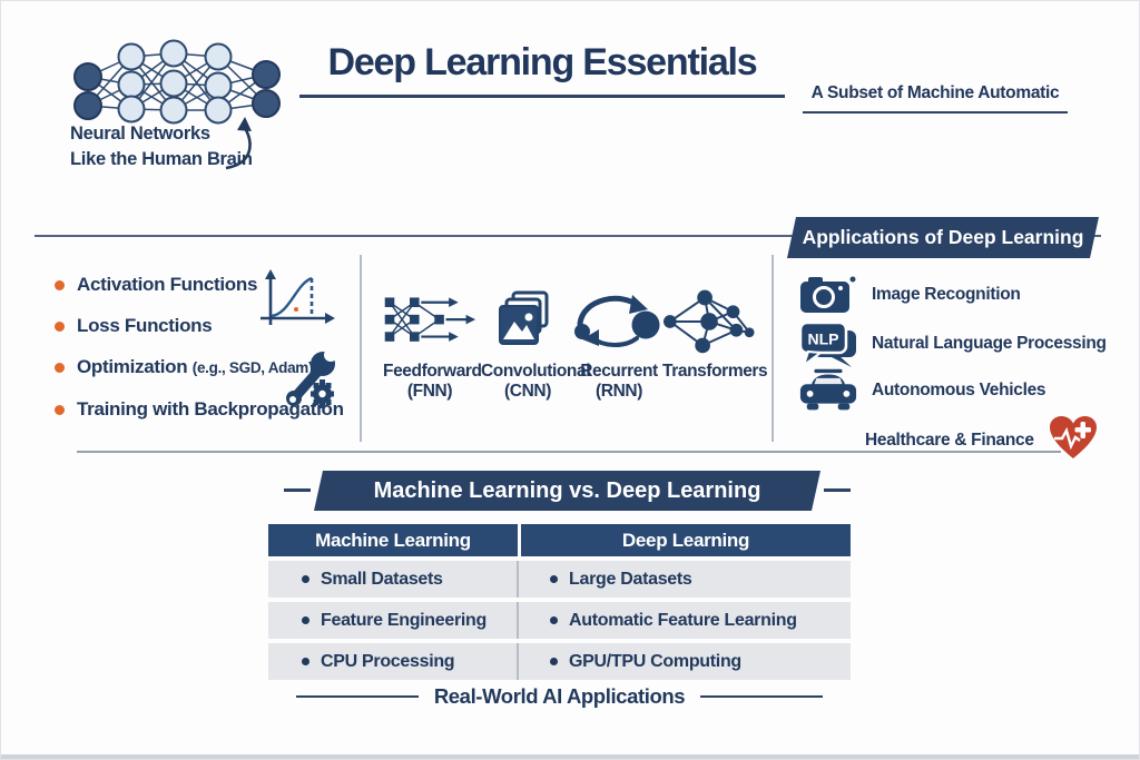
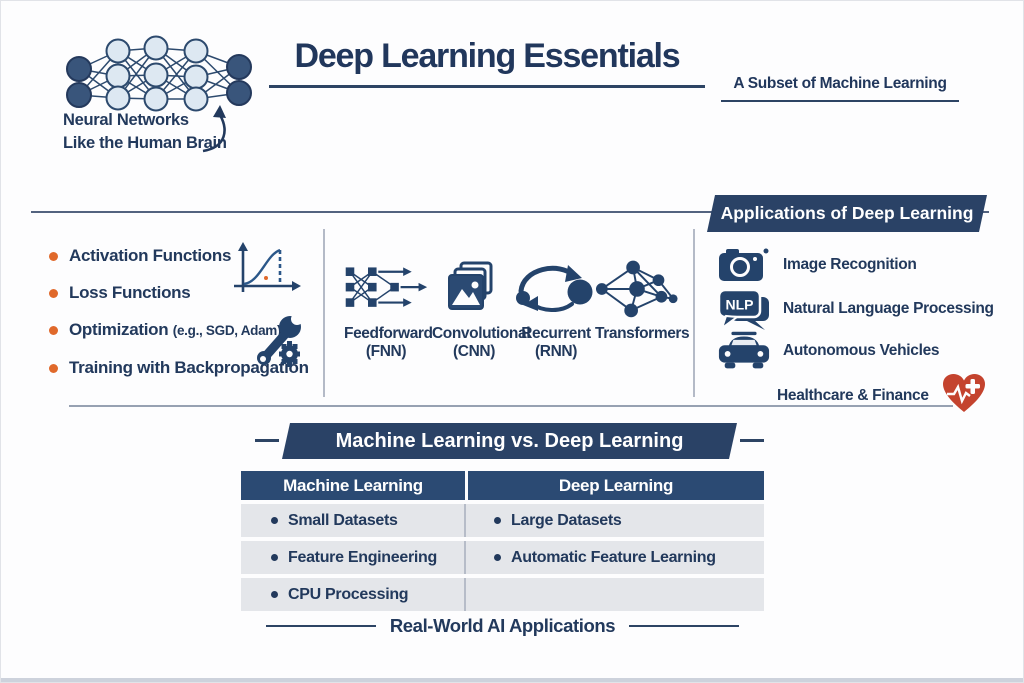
  Neural Networks
  Like the Human Brain
  Deep Learning Essentials
- A Subset of Machine Automatic
+ A Subset of Machine Learning
  Activation Functions
  Loss Functions
  Optimization (e.g., SGD, Adam)
  Training with Backpropagation
  Feedforward
  (FNN)
  Convolution
  (CNN)
  Recurrent
  (RNN)
  Transformers
  Applications of Deep Learning
  Image Recognition
  NLP
  Natural Language Processing
  Autonomous Vehicles
  Healthcare & Finance
  Machine Learning vs. Deep Learning
  Machine Learning
  Deep Learning
  Small Datasets
  Large Datasets
  Feature Engineering
  Automatic Feature Learning
  CPU Processing
- GPU/TPU Computing
  Real-World AI Applications
